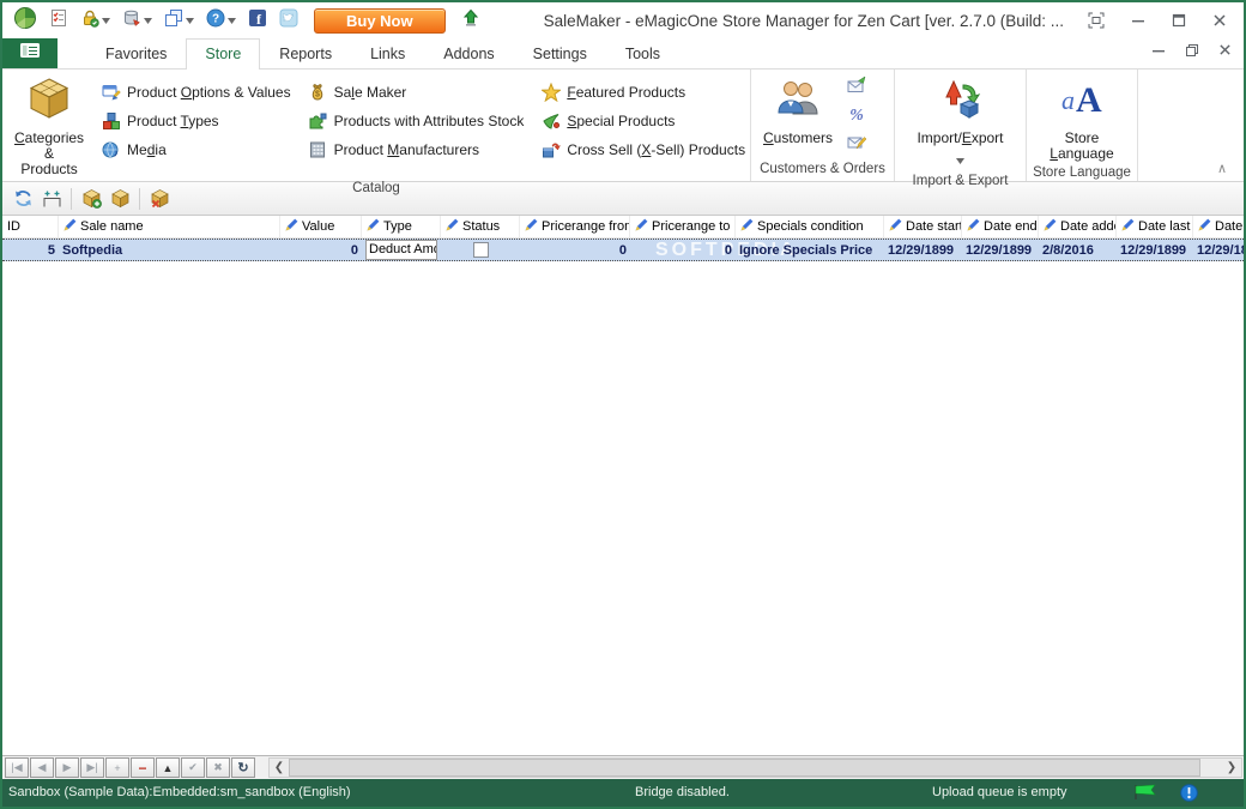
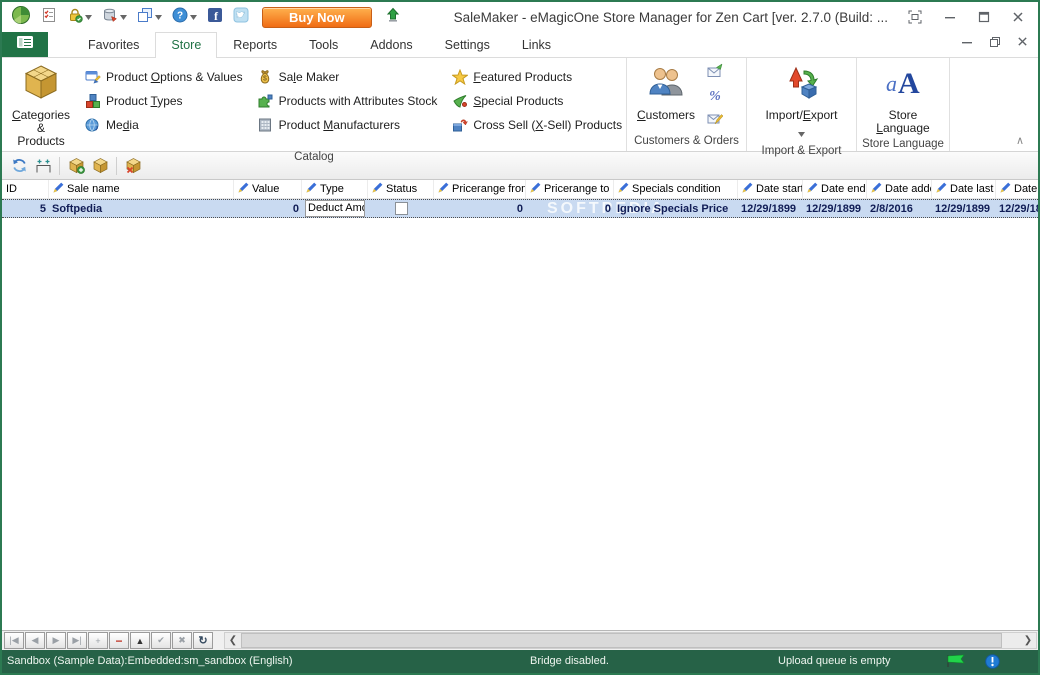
  ?
  f
  Buy Now
  SaleMaker - eMagicOne Store Manager for Zen Cart [ver. 2.7.0 (Build: ...
  Favorites
  Store
  Reports
- Links
+ Tools
  Addons
  Settings
- Tools
+ Links
  Categories
  & Products
  Product Options & Values
  Product Types
  ♪
  Media
  Sale Maker
  Products with Attributes Stock
  Product Manufacturers
  Featured Products
  Special Products
  Cross Sell (X-Sell) Products
  Catalog
  Customers
  %
  Customers & Orders
  Import/Export
  Import & Export
  a
  A
  Store
  Language
  Store Language
  ∧
  ID
  Sale name
  Value
  Type
  Status
  Pricerange fro
  Pricerange to
  Specials condition
  Date star
  Date end
  Date add
  Date last
  Date
  SOFTPEDIA
  5
  Softpedia
  0
  Deduct Amo
  0
  0
  Ignore Specials Price
  12/29/1899
  12/29/1899
  2/8/2016
  12/29/1899
  12/29/1
  |◀
  ◀
  ▶
  ▶|
  +
  −
  ▲
  ✔
  ✖
  ↻
  ❮
  ❯
  Sandbox (Sample Data):Embedded:sm_sandbox (English)
  Bridge disabled.
  Upload queue is empty
